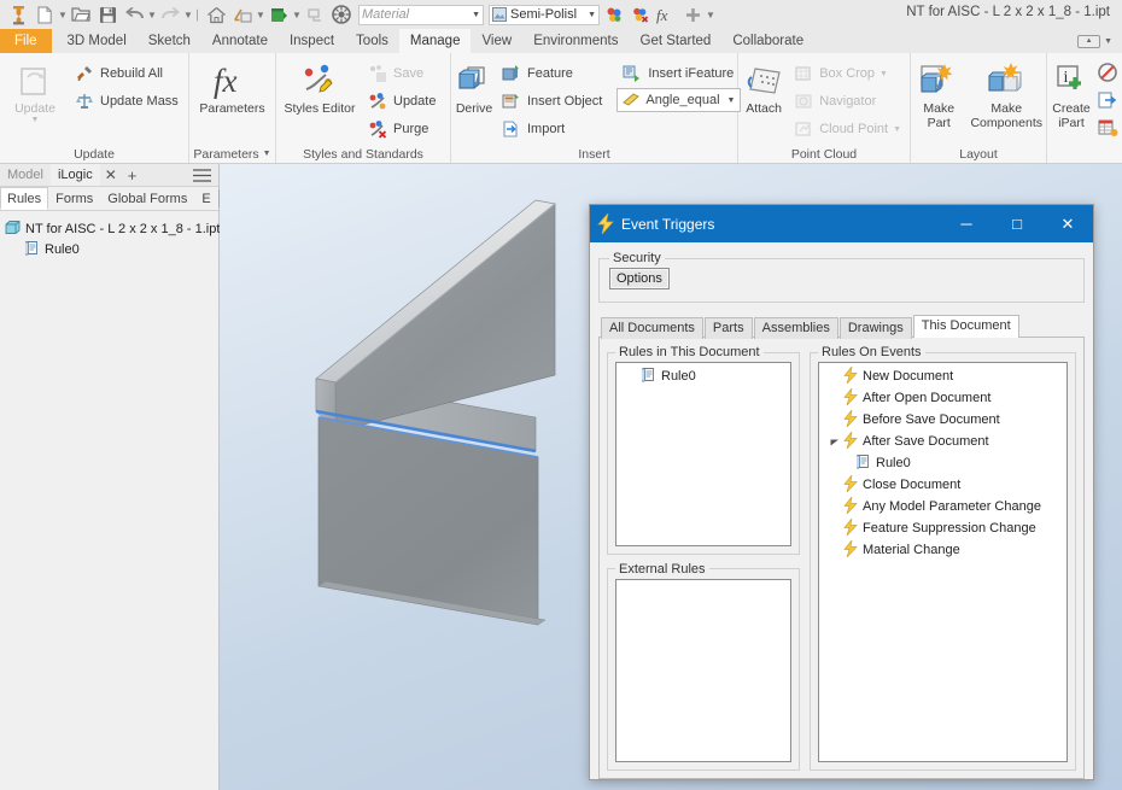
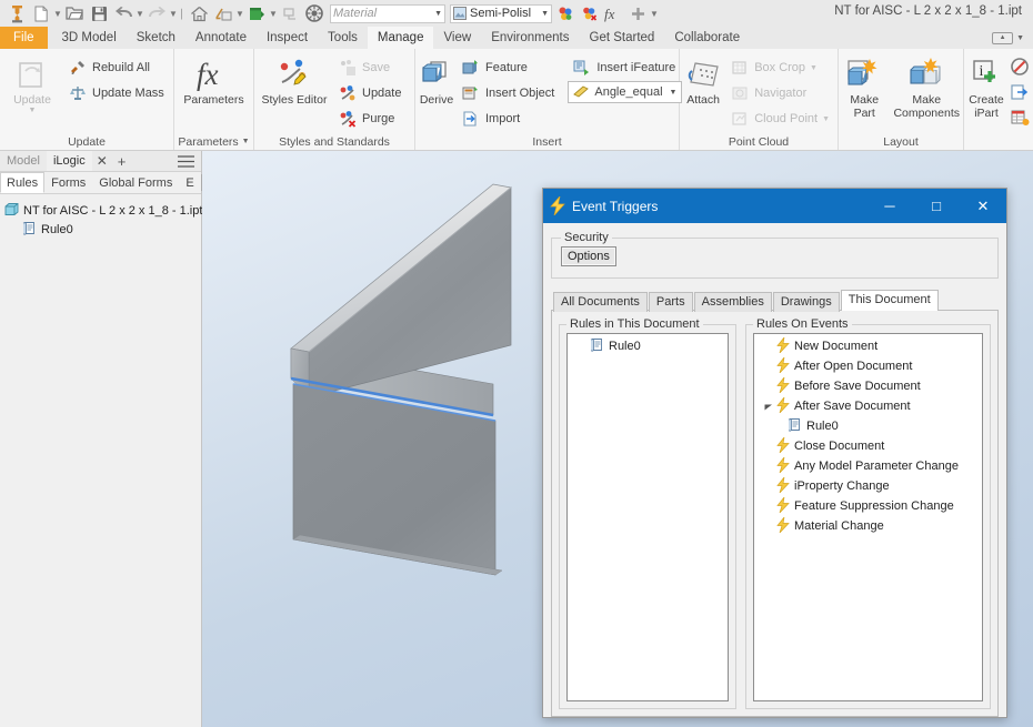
  ▼
  ▼
  ▼
  │
  ▼
  ▼
  Material
  Semi-Polisl
  fx
  ▼
  NT for AISC - L 2 x 2 x 1_8 - 1.ipt
  File
  3D Model
  Sketch
  Annotate
  Inspect
  Tools
  Manage
  View
  Environments
  Get Started
  Collaborate
  Update
  Rebuild All
  Update Mass
  Update
  fx
  Parameters
  Parameters
  Styles Editor
  Save
  Update
  Purge
  Styles and Standards
  Derive
  Feature
  Insert Object
  Import
  Insert iFeature
  Angle_equal
  Insert
  Attach
  Box Crop
  Navigator
  Cloud Point
  Point Cloud
  Make
  Part
  Make
  Components
  Layout
  i
  Create
  iPart
  Model
  iLogic
  ✕
  +
  Rules
  Forms
  Global Forms
  E
  NT for AISC - L 2 x 2 x 1_8 - 1.ipt
  Rule0
  Event Triggers
  ─
  □
  ✕
  Security
  Options
  All Documents
  Parts
  Assemblies
  Drawings
  This Document
  Rules in This Document
  Rule0
- External Rules
  Rules On Events
  New Document
  After Open Document
  Before Save Document
  After Save Document
  Rule0
  Close Document
  Any Model Parameter Change
+ iProperty Change
  Feature Suppression Change
  Material Change
